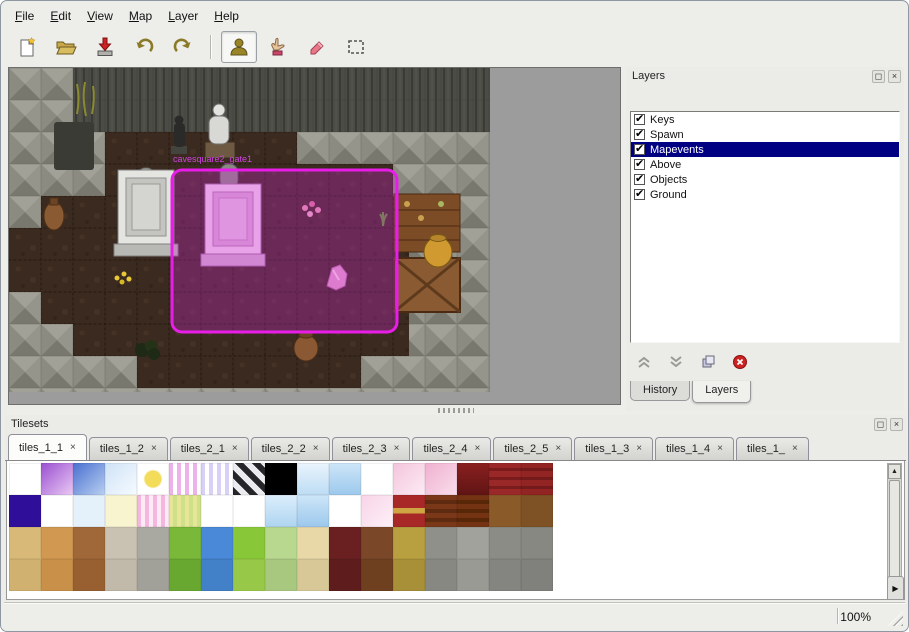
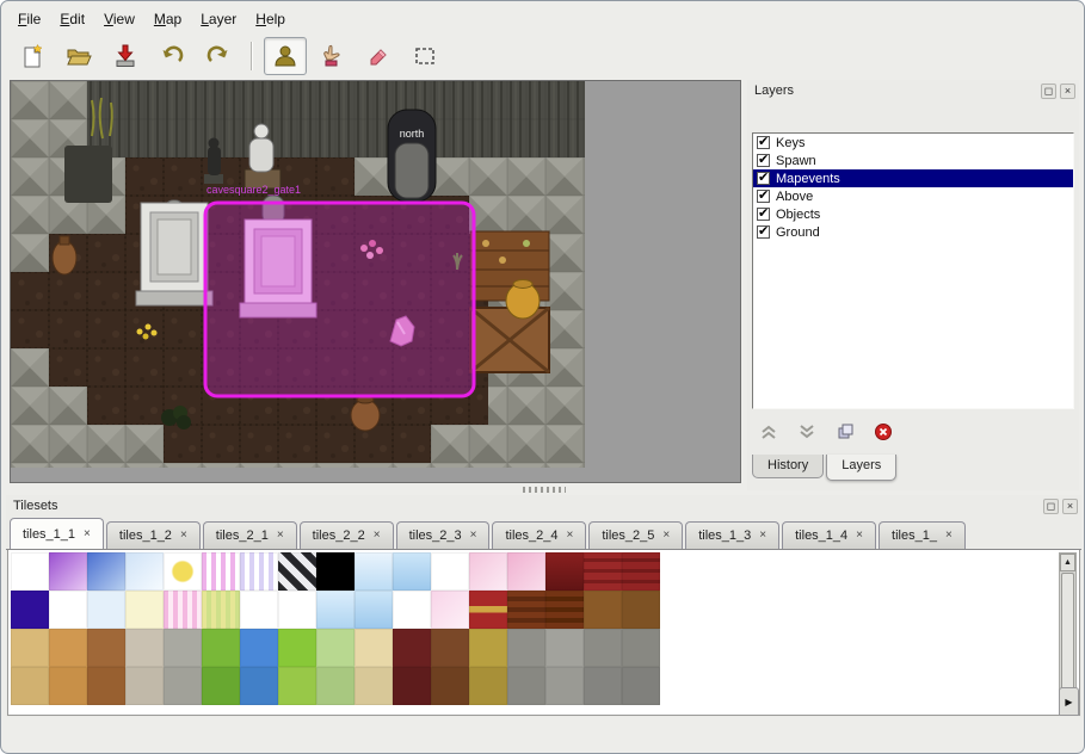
  File
  Edit
  View
  Map
  Layer
  Help
+ north
  cavesquare2_gate1
  Layers
  ◻
  ×
  ✔
  Keys
  ✔
  Spawn
  ✔
  Mapevents
  ✔
  Above
  ✔
  Objects
  ✔
  Ground
  History
  Layers
  Tilesets
  ◻
  ×
  tiles_1_1
  ×
  tiles_1_2
  ×
  tiles_2_1
  ×
  tiles_2_2
  ×
  tiles_2_3
  ×
  tiles_2_4
  ×
  tiles_2_5
  ×
  tiles_1_3
  ×
  tiles_1_4
  ×
  tiles_1_
  ×
  ▶
- 100%
